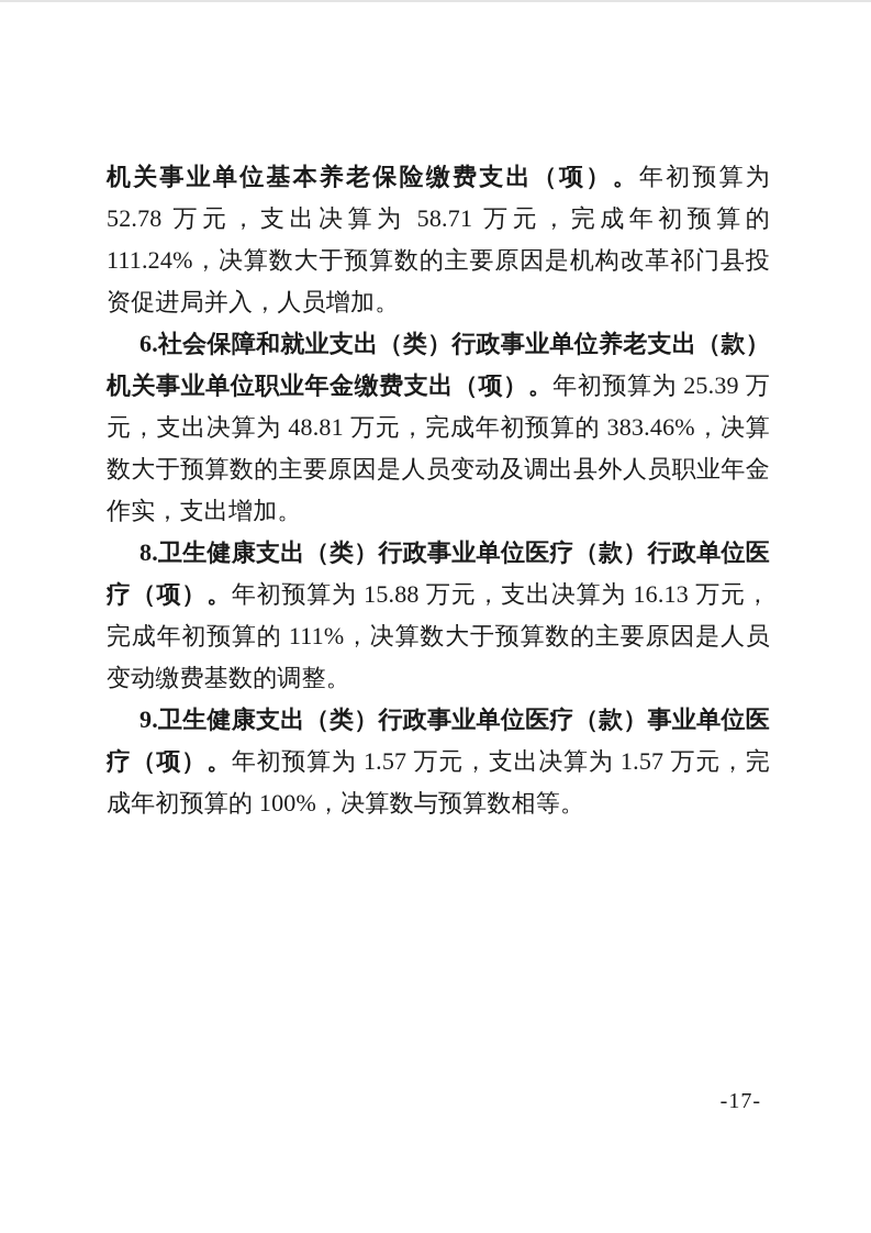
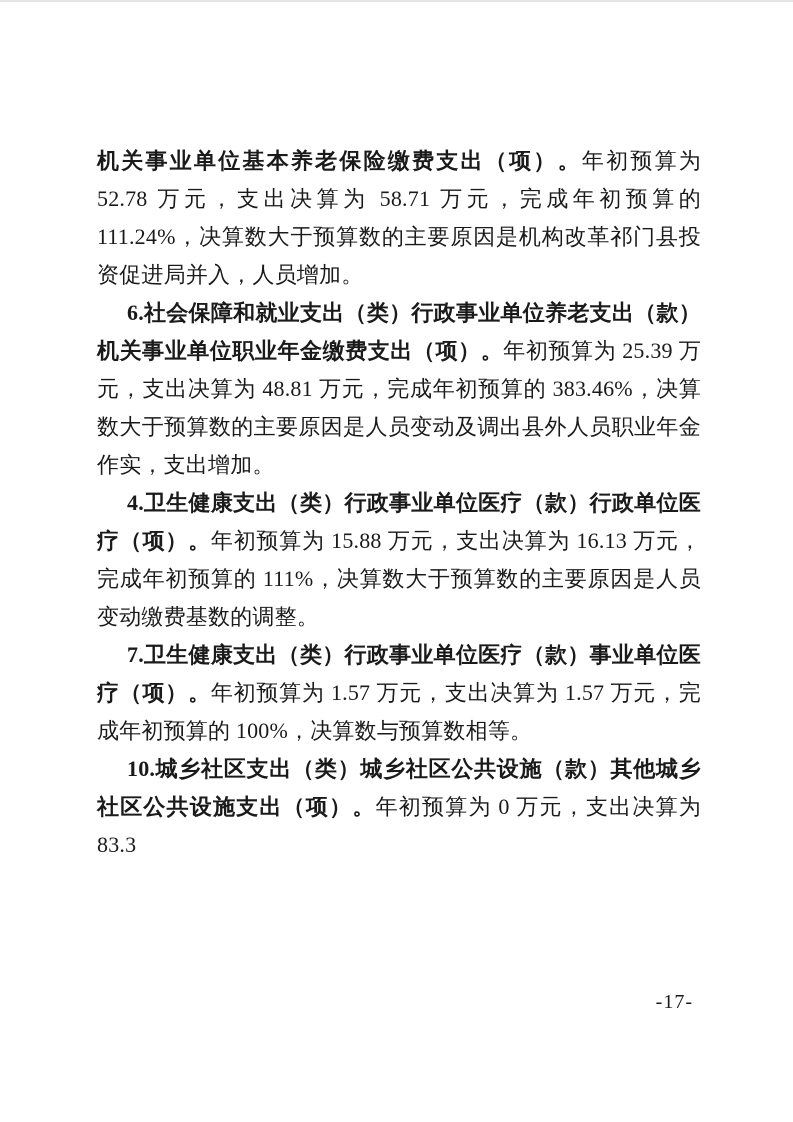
  机关事业单位基本养老保险缴费支出（项）。年初预算为 52.78 万元，支出决算为 58.71 万元，完成年初预算的 111.24%，决算数大于预算数的主要原因是机构改革祁门县投资促进局并入，人员增加。
  6.社会保障和就业支出（类）行政事业单位养老支出（款）机关事业单位职业年金缴费支出（项）。年初预算为 25.39 万元，支出决算为 48.81 万元，完成年初预算的 383.46%，决算数大于预算数的主要原因是人员变动及调出县外人员职业年金作实，支出增加。
- 8.卫生健康支出（类）行政事业单位医疗（款）行政单位医疗（项）。年初预算为 15.88 万元，支出决算为 16.13 万元，完成年初预算的 111%，决算数大于预算数的主要原因是人员变动缴费基数的调整。
+ 4.卫生健康支出（类）行政事业单位医疗（款）行政单位医疗（项）。年初预算为 15.88 万元，支出决算为 16.13 万元，完成年初预算的 111%，决算数大于预算数的主要原因是人员变动缴费基数的调整。
- 9.卫生健康支出（类）行政事业单位医疗（款）事业单位医疗（项）。年初预算为 1.57 万元，支出决算为 1.57 万元，完成年初预算的 100%，决算数与预算数相等。
+ 7.卫生健康支出（类）行政事业单位医疗（款）事业单位医疗（项）。年初预算为 1.57 万元，支出决算为 1.57 万元，完成年初预算的 100%，决算数与预算数相等。
+ 10.城乡社区支出（类）城乡社区公共设施（款）其他城乡社区公共设施支出（项）。年初预算为 0 万元，支出决算为 83.3
  -17-
